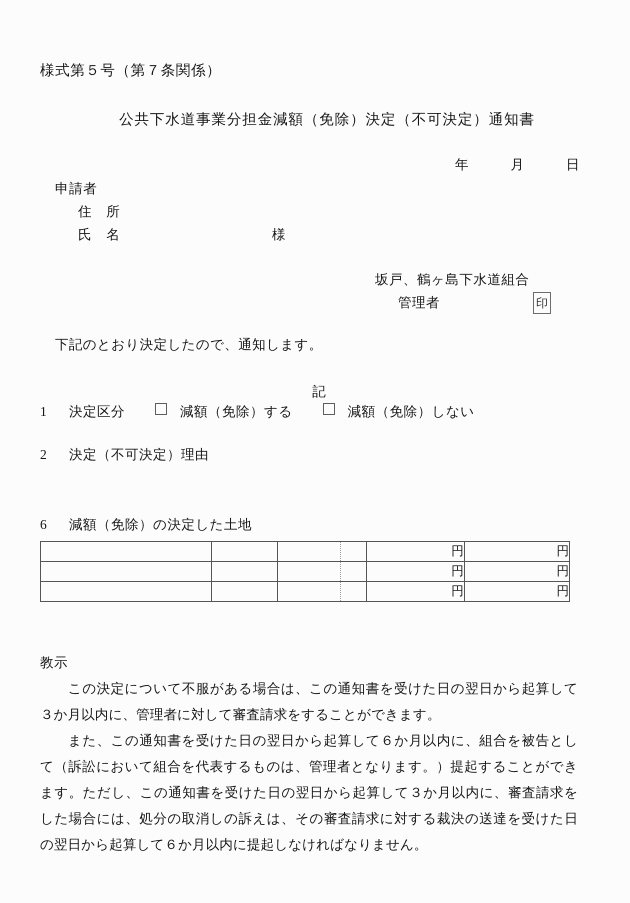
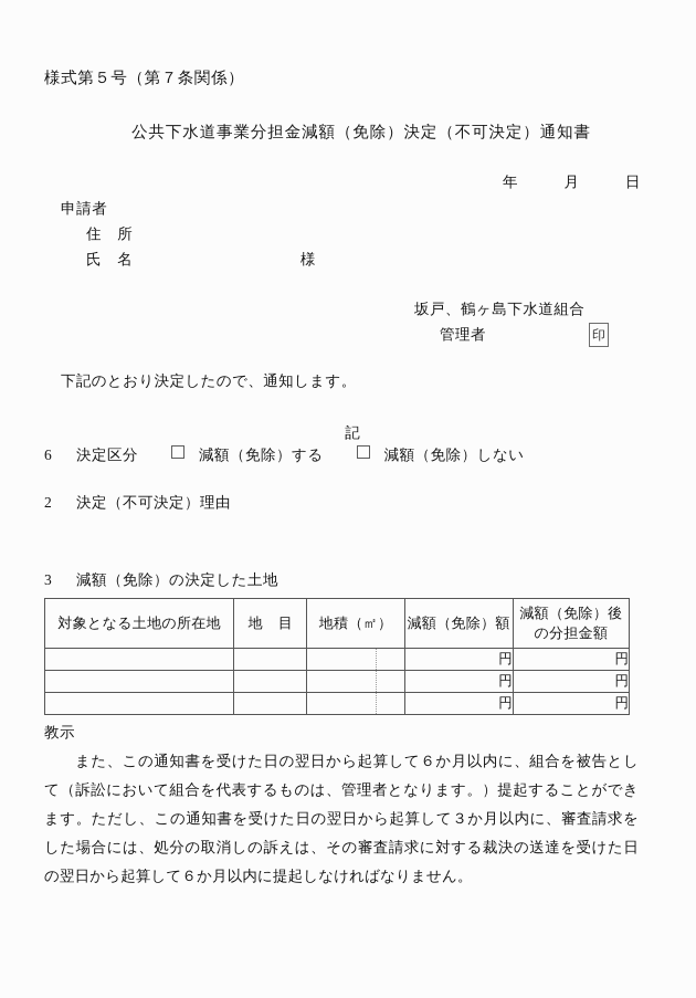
  様式第５号（第７条関係）
  公共下水道事業分担金減額（免除）決定（不可決定）通知書
  年 月 日
  申請者
  住 所
  氏 名
  様
  坂戸、鶴ヶ島下水道組合
  管理者
  印
  下記のとおり決定したので、通知します。
  記
- 1 決定区分 減額（免除）する 減額（免除）しない
+ 6 決定区分 減額（免除）する 減額（免除）しない
  2 決定（不可決定）理由
- 6 減額（免除）の決定した土地
+ 3 減額（免除）の決定した土地
+ 対象となる土地の所在地	地 目	地積（㎡）	減額（免除）額	減額（免除）後 の分担金額
  			円	円
  			円	円
  			円	円
  教示
- この決定について不服がある場合は、この通知書を受けた日の翌日から起算して３か月以内に、管理者に対して審査請求をすることができます。
  また、この通知書を受けた日の翌日から起算して６か月以内に、組合を被告として（訴訟において組合を代表するものは、管理者となります。）提起することができます。ただし、この通知書を受けた日の翌日から起算して３か月以内に、審査請求をした場合には、処分の取消しの訴えは、その審査請求に対する裁決の送達を受けた日の翌日から起算して６か月以内に提起しなければなりません。
